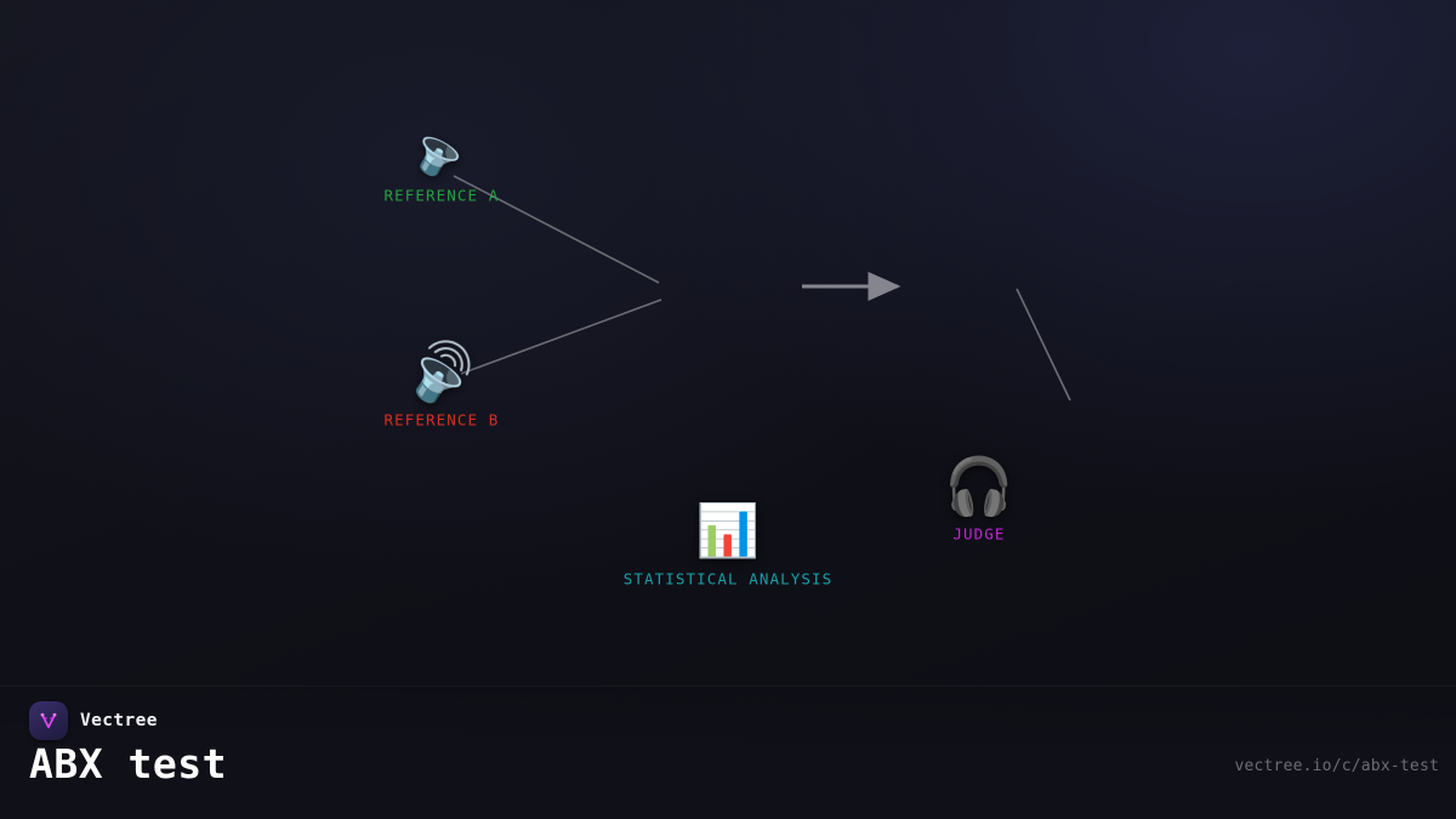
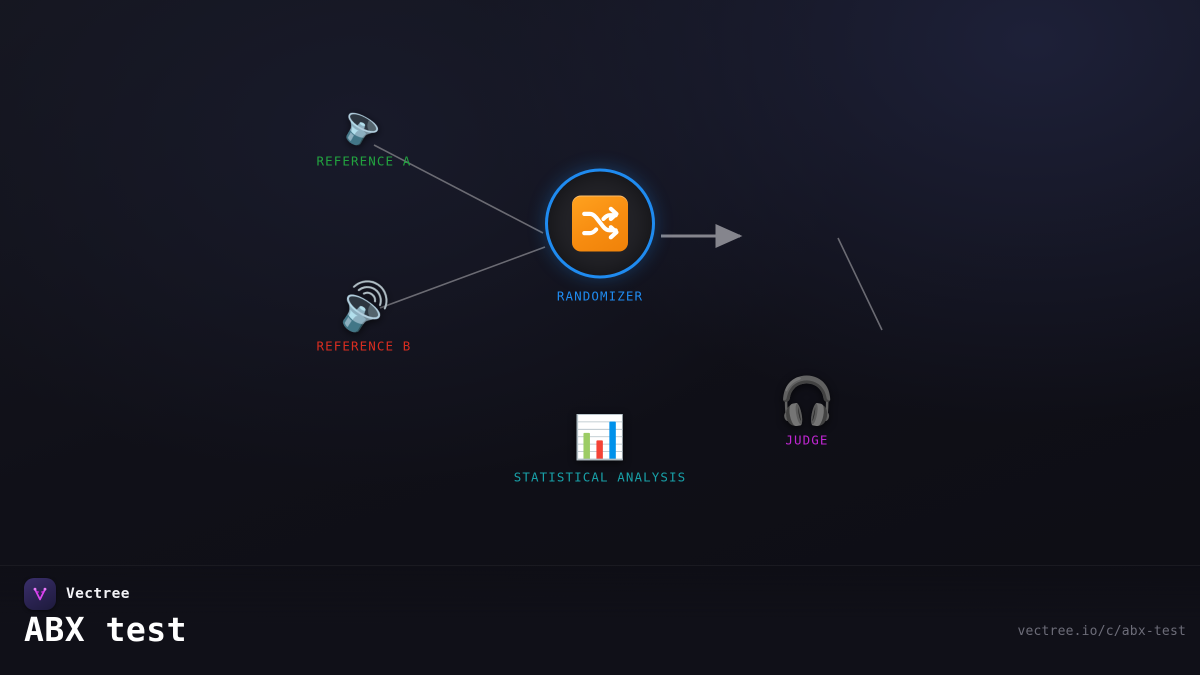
  REFERENCE A
  REFERENCE B
+ RANDOMIZER
  🎧
  JUDGE
  📊
  STATISTICAL ANALYSIS
  Vectree
  ABX test
  vectree.io/c/abx-test
